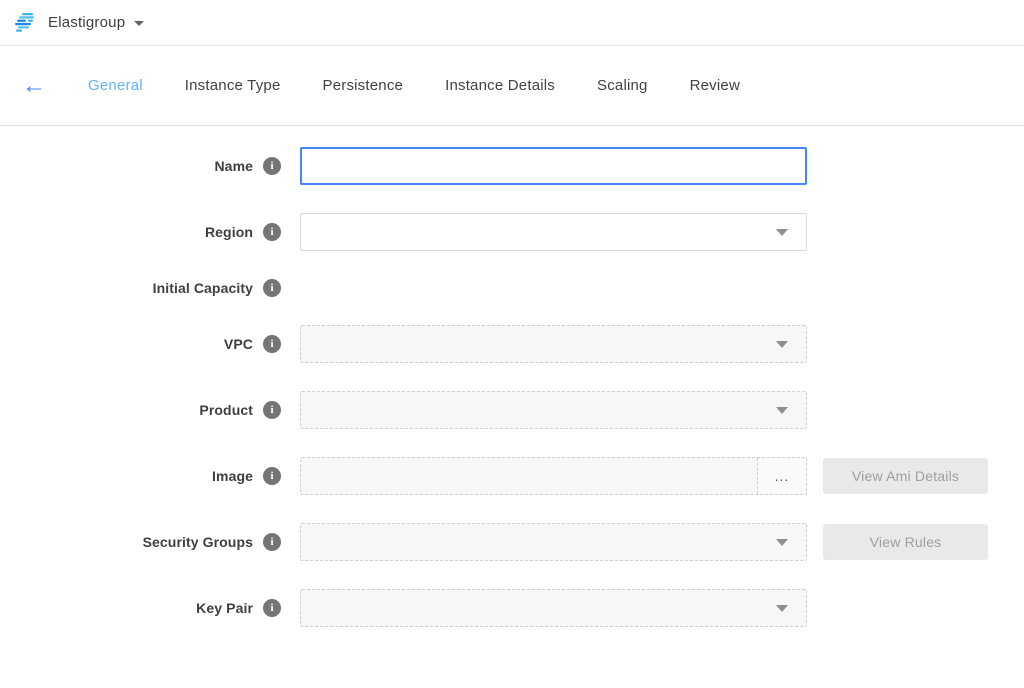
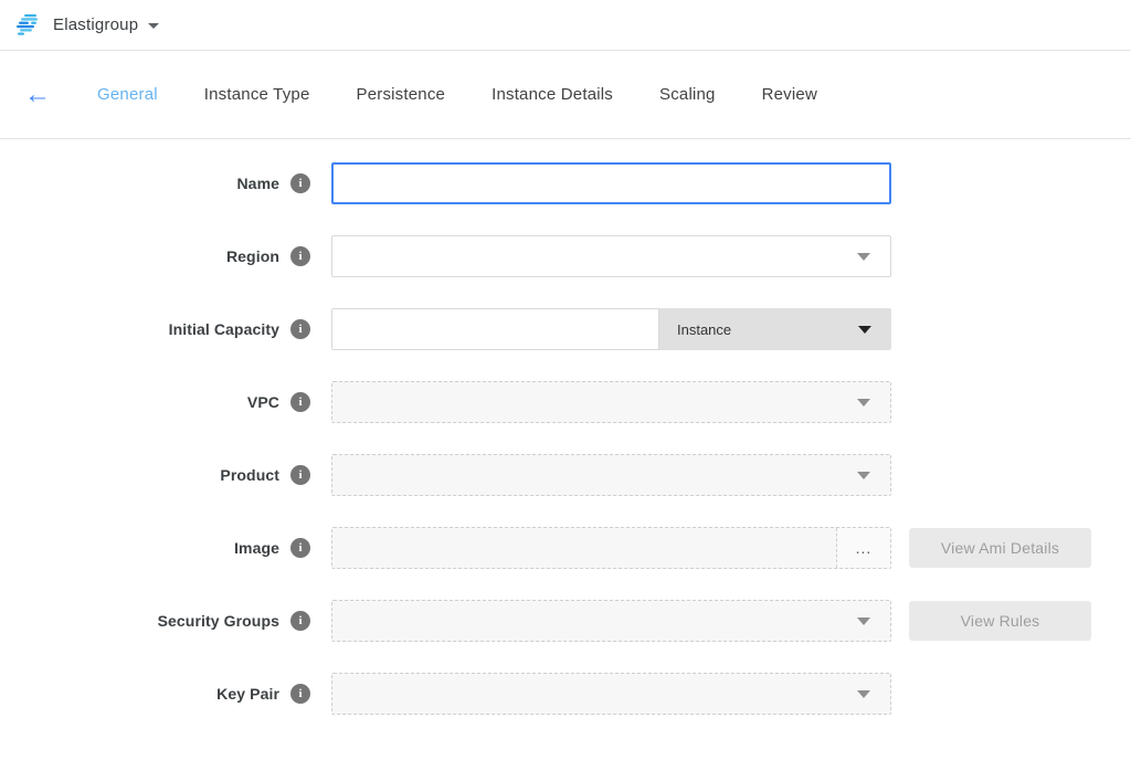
  Elastigroup
  ←
  General
  Instance Type
  Persistence
  Instance Details
  Scaling
  Review
  Name
  i
  Region
  i
  Initial Capacity
  i
+ Instance
  VPC
  i
  Product
  i
  Image
  i
  ...
  View Ami Details
  Security Groups
  i
  View Rules
  Key Pair
  i
